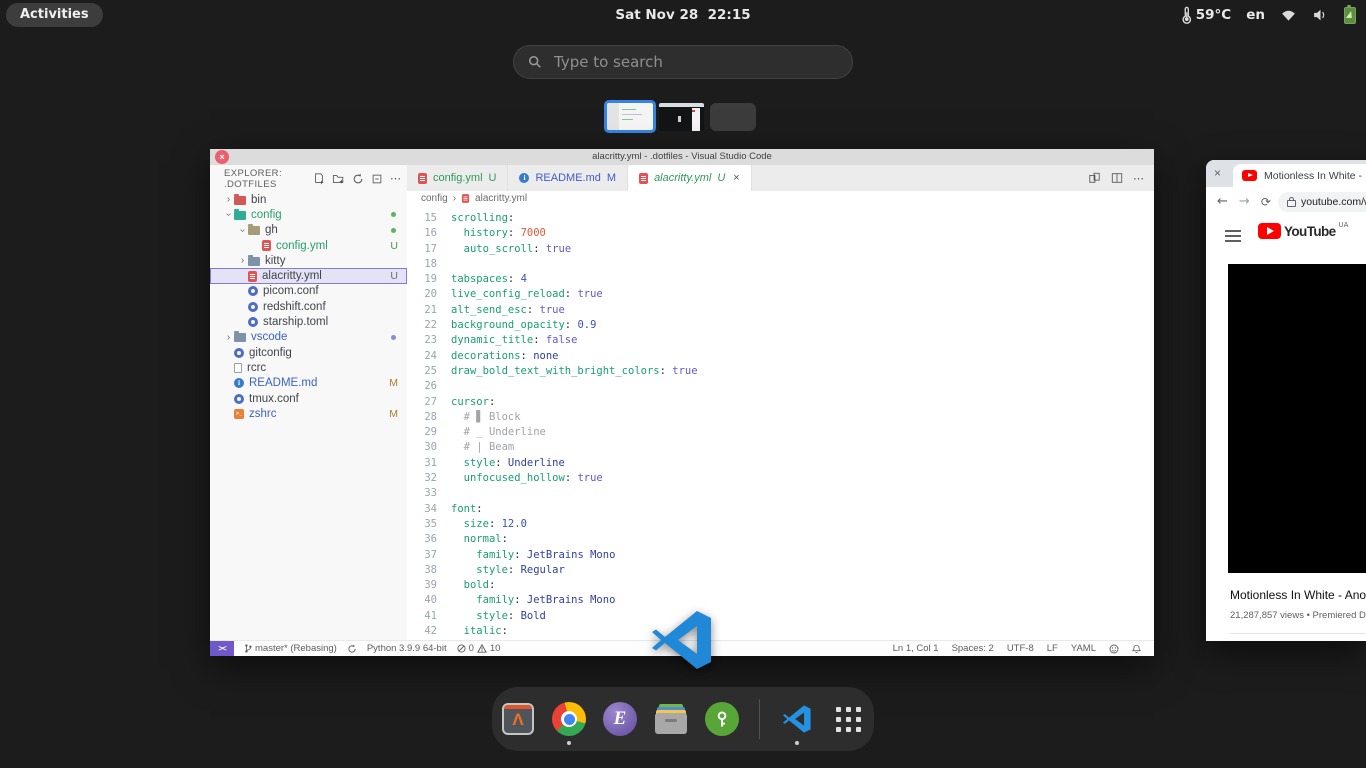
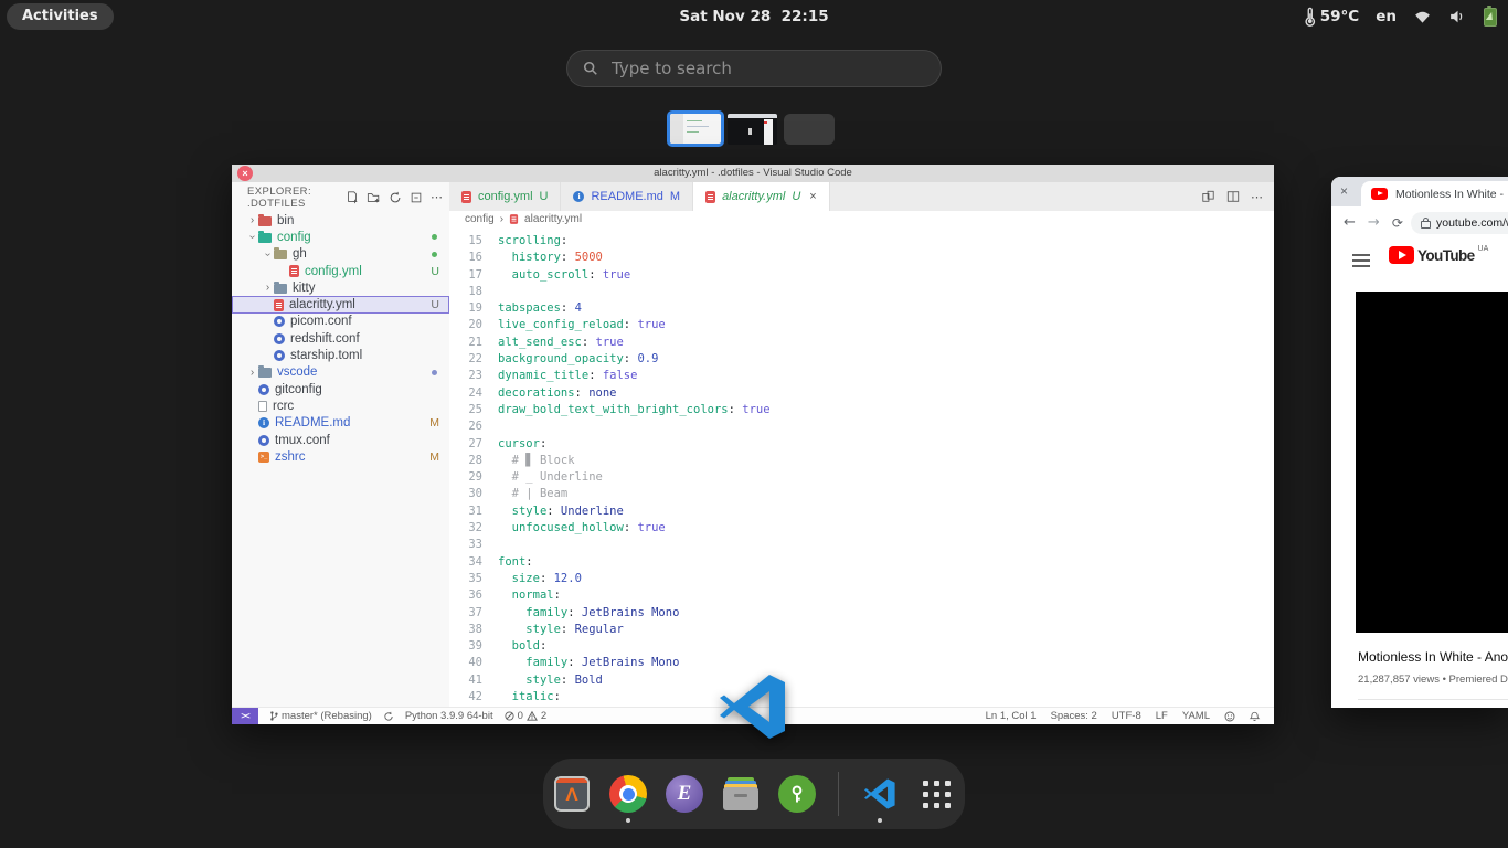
  Activities
  Sat Nov 28 22:15
  59°C
  en
  Type to search
  alacritty.yml - .dotfiles - Visual Studio Code
  ×
  EXPLORER: .DOTFILES
  ⋯
  ›
  bin
  config
  gh
  config.yml
  U
  ›
  kitty
  alacritty.yml
  U
  picom.conf
  redshift.conf
  starship.toml
  ›
  vscode
  gitconfig
  rcrc
  README.md
  M
  tmux.conf
  zshrc
  M
  config.yml
  U
  README.md
  M
  alacritty.yml
  U
  ×
  ⋯
  config
  ›
  alacritty.yml
  15
  scrolling:
  16
- history: 7000
+ history: 5000
  17
  auto_scroll: true
  18
  19
  tabspaces: 4
  20
  live_config_reload: true
  21
  alt_send_esc: true
  22
  background_opacity: 0.9
  23
  dynamic_title: false
  24
  decorations: none
  25
  draw_bold_text_with_bright_colors: true
  26
  27
  cursor:
  28
  # ▋ Block
  29
  # _ Underline
  30
  # | Beam
  31
  style: Underline
  32
  unfocused_hollow: true
  33
  34
  font:
  35
  size: 12.0
  36
  normal:
  37
  family: JetBrains Mono
  38
  style: Regular
  39
  bold:
  40
  family: JetBrains Mono
  41
  style: Bold
  42
  italic:
  ><
  master* (Rebasing)
  Python 3.9.9 64-bit
  0
- 10
+ 2
  Ln 1, Col 1
  Spaces: 2
  UTF-8
  LF
  YAML
  ×
  Motionless In White -
  ←
  →
  ⟳
  youtube.com/
  YouTube
  Motionless In White - Ano
  21,287,857 views • Premiered D
  Λ
  E
